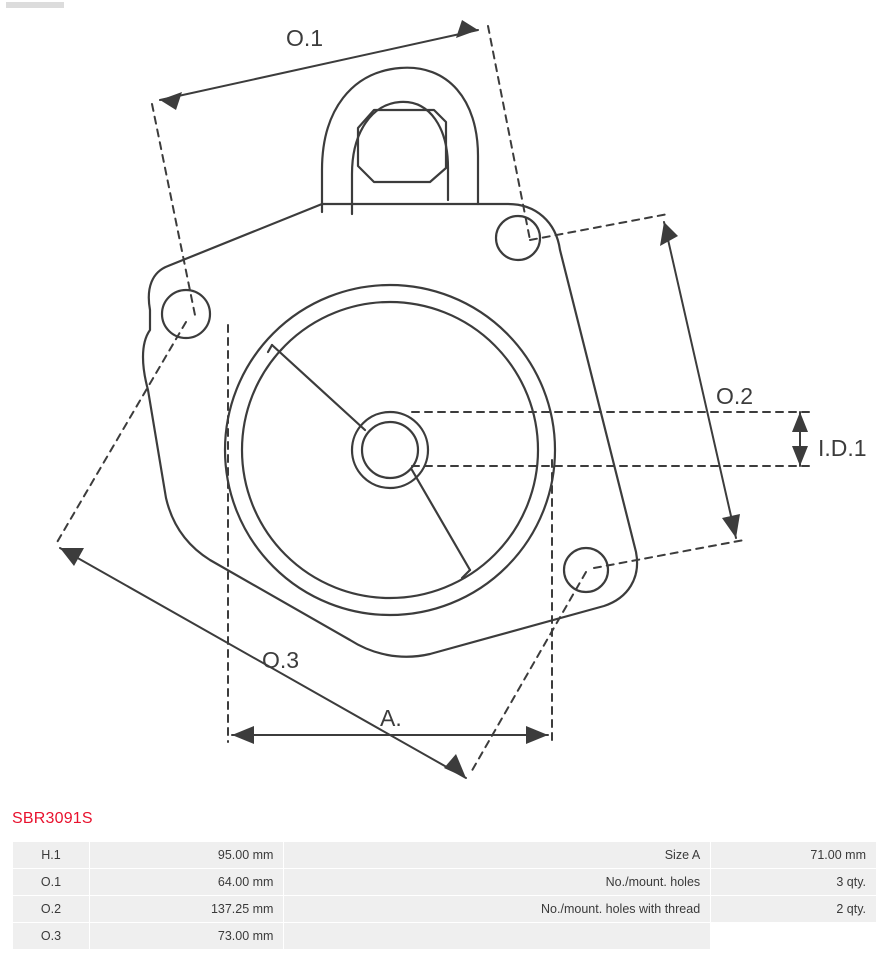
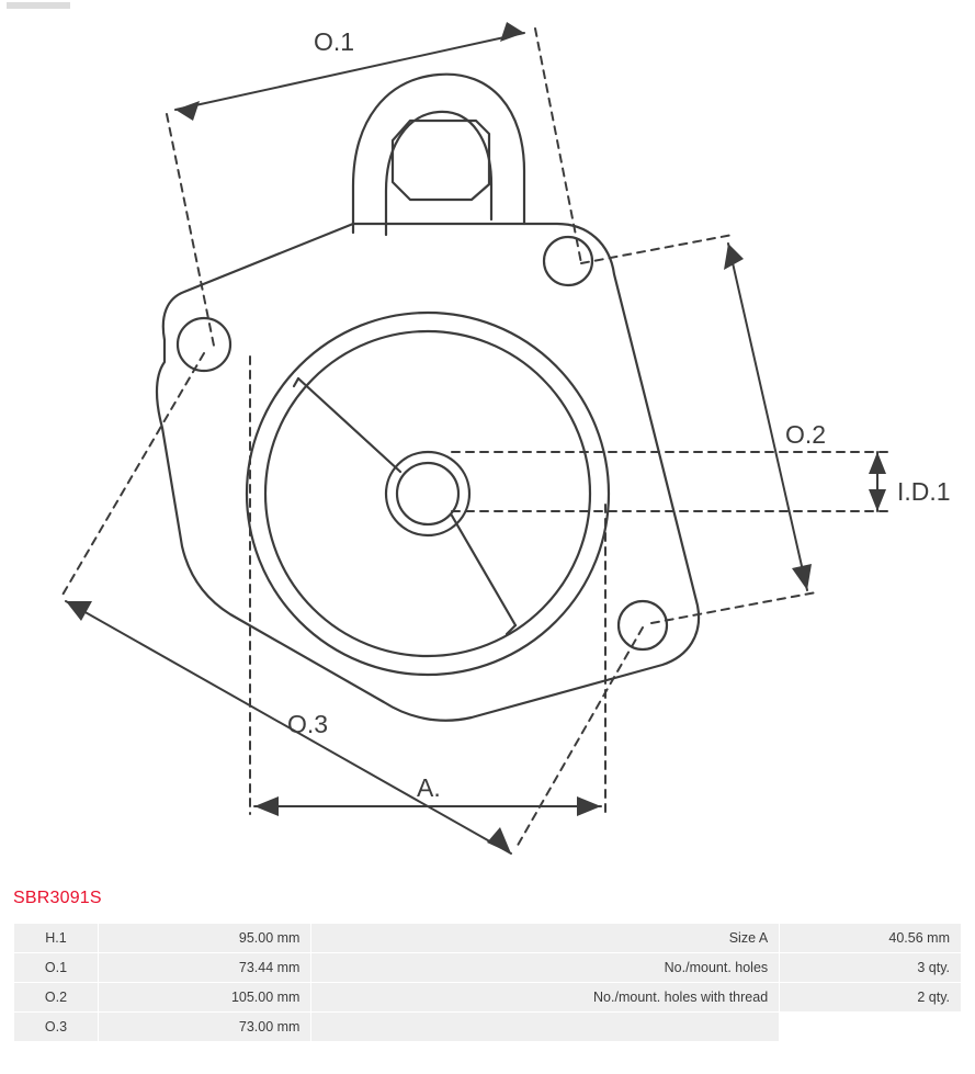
  O.1
  O.2
  O.3
  I.D.1
  A.
  SBR3091S
- H.1	95.00 mm	Size A	71.00 mm
+ H.1	95.00 mm	Size A	40.56 mm
- O.1	64.00 mm	No./mount. holes	3 qty.
+ O.1	73.44 mm	No./mount. holes	3 qty.
- O.2	137.25 mm	No./mount. holes with thread	2 qty.
+ O.2	105.00 mm	No./mount. holes with thread	2 qty.
  O.3	73.00 mm
